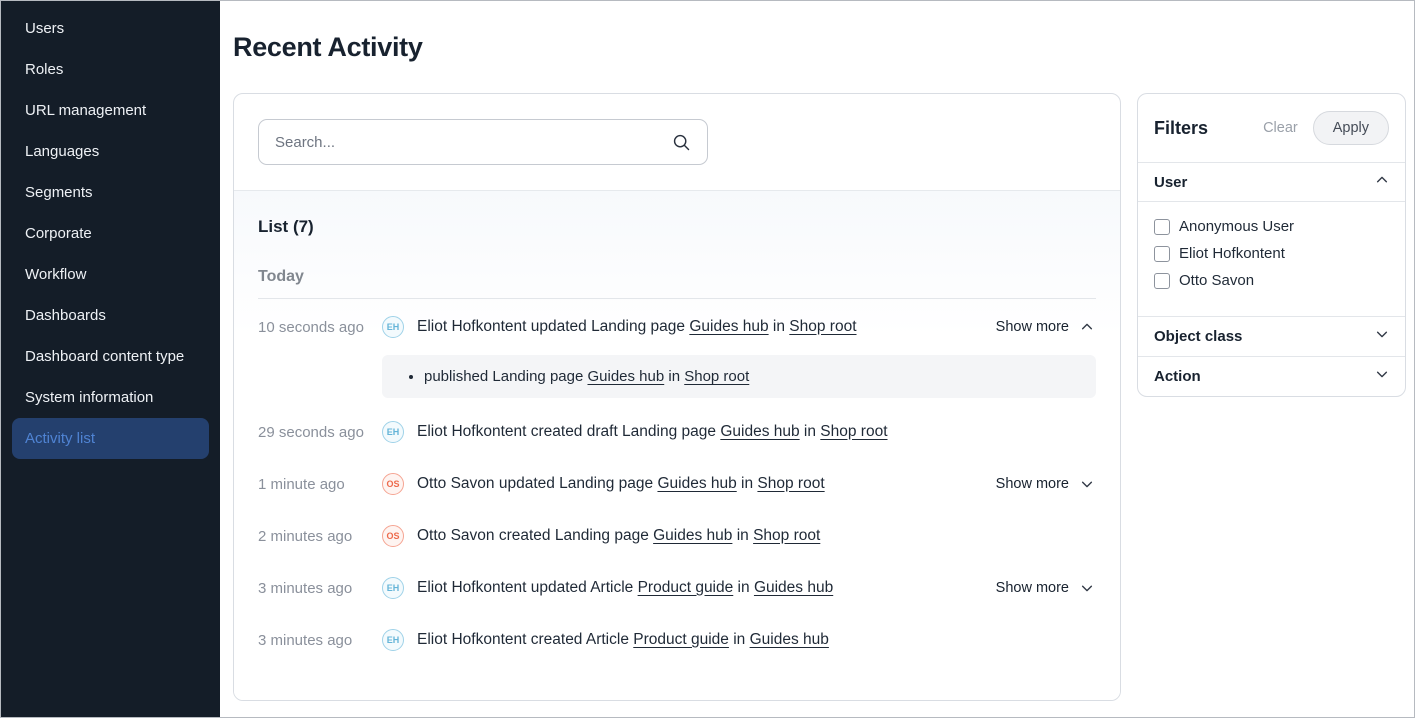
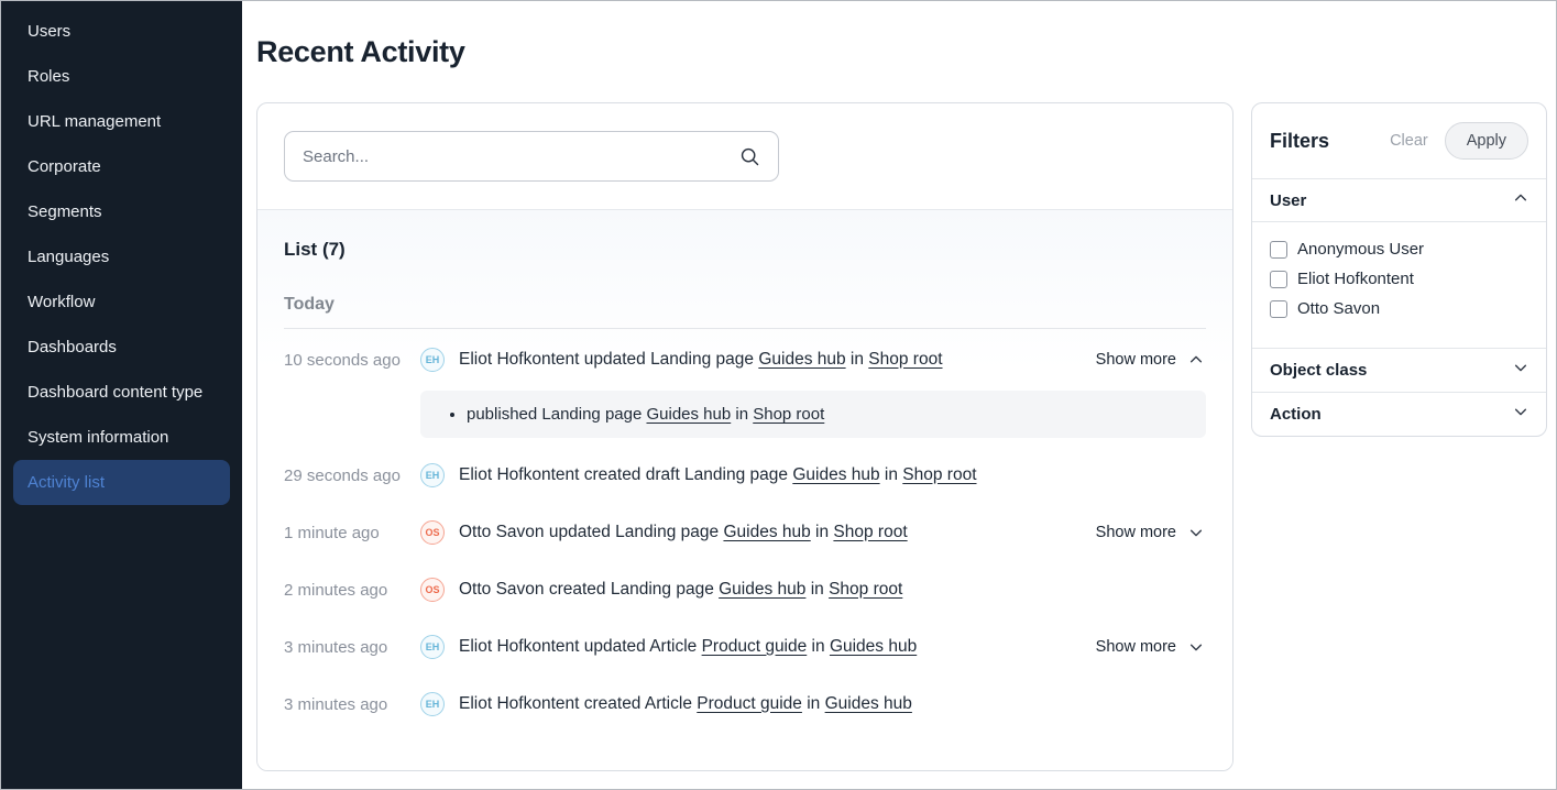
  Users
  Roles
  URL management
- Languages
+ Corporate
  Segments
- Corporate
+ Languages
  Workflow
  Dashboards
  Dashboard content type
  System information
  Activity list
  Recent Activity
  Search...
  List (7)
  Today
  10 seconds ago
  EH
  Eliot Hofkontent updated Landing page Guides hub in Shop root
  Show more
  published Landing page Guides hub in Shop root
  29 seconds ago
  EH
  Eliot Hofkontent created draft Landing page Guides hub in Shop root
  1 minute ago
  OS
  Otto Savon updated Landing page Guides hub in Shop root
  Show more
  2 minutes ago
  OS
  Otto Savon created Landing page Guides hub in Shop root
  3 minutes ago
  EH
  Eliot Hofkontent updated Article Product guide in Guides hub
  Show more
  3 minutes ago
  EH
  Eliot Hofkontent created Article Product guide in Guides hub
  Filters
  Clear
  Apply
  User
  Anonymous User
  Eliot Hofkontent
  Otto Savon
  Object class
  Action
